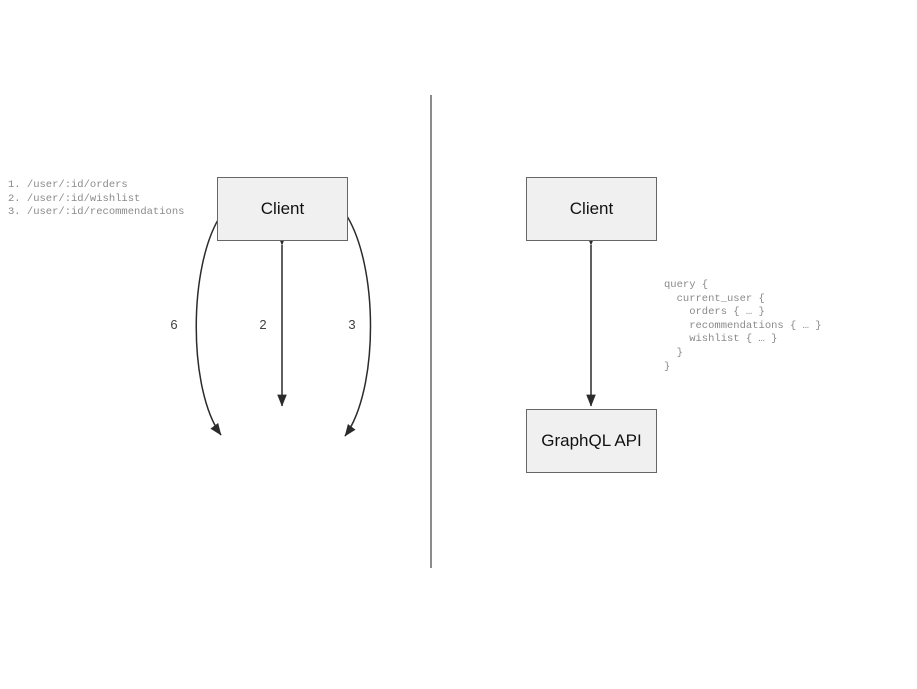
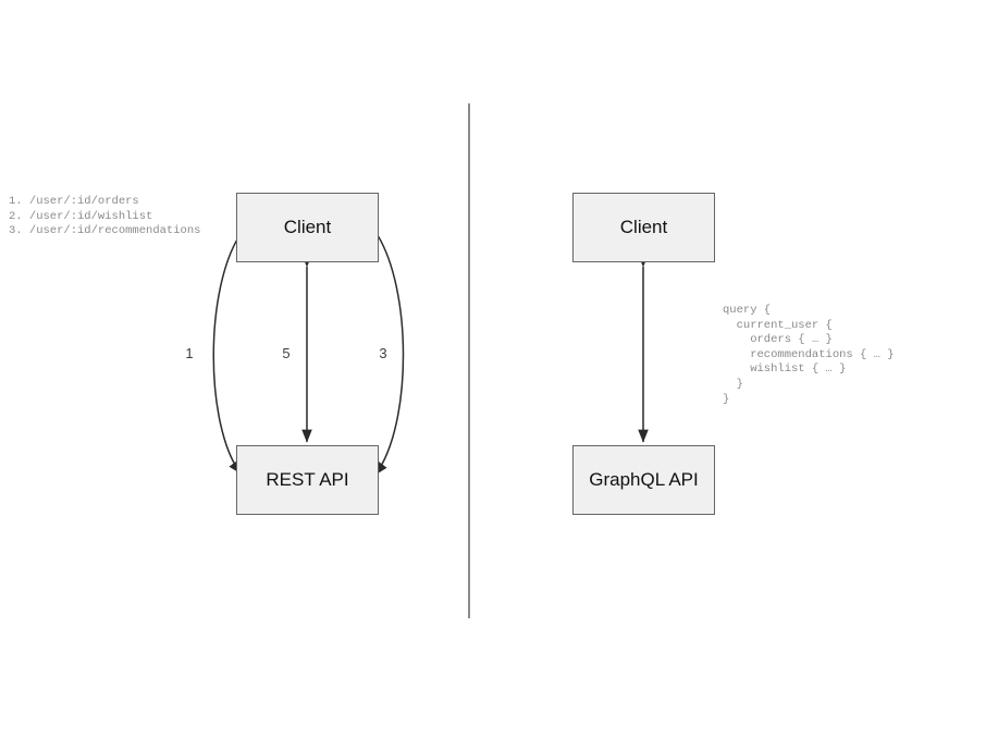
  Client
+ REST API
  Client
  GraphQL API
  1. /user/:id/orders
  2. /user/:id/wishlist
  3. /user/:id/recommendations
  query {
  current_user {
  orders { … }
  recommendations { … }
  wishlist { … }
  }
  }
- 6
+ 1
- 2
+ 5
  3
